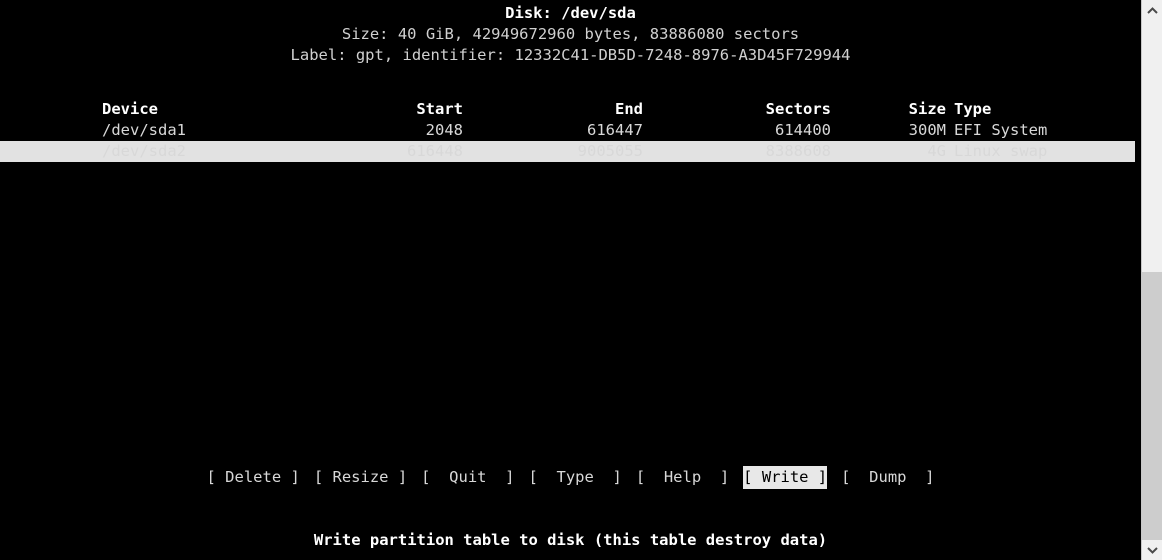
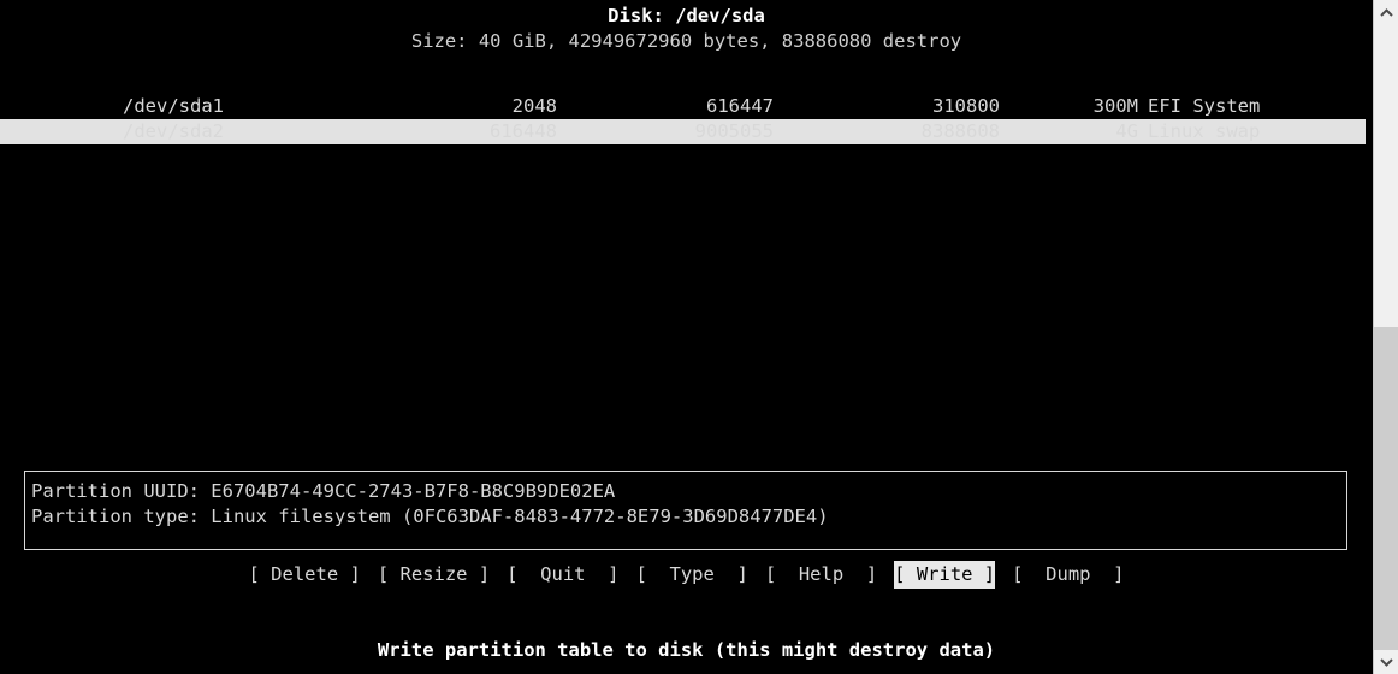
  Disk: /dev/sda
- Size: 40 GiB, 42949672960 bytes, 83886080 sectors
+ Size: 40 GiB, 42949672960 bytes, 83886080 destroy
- Label: gpt, identifier: 12332C41-DB5D-7248-8976-A3D45F729944
- Device Start End Sectors Size Type
- /dev/sda1 2048 616447 614400 300M EFI System
+ /dev/sda1 2048 616447 310800 300M EFI System
+ Partition UUID: E6704B74-49CC-2743-B7F8-B8C9B9DE02EA
+ Partition type: Linux filesystem (0FC63DAF-8483-4772-8E79-3D69D8477DE4)
  [ Delete ] [ Resize ] [ Quit ] [ Type ] [ Help ] [ Write ] [ Dump ]
- Write partition table to disk (this table destroy data)
+ Write partition table to disk (this might destroy data)
